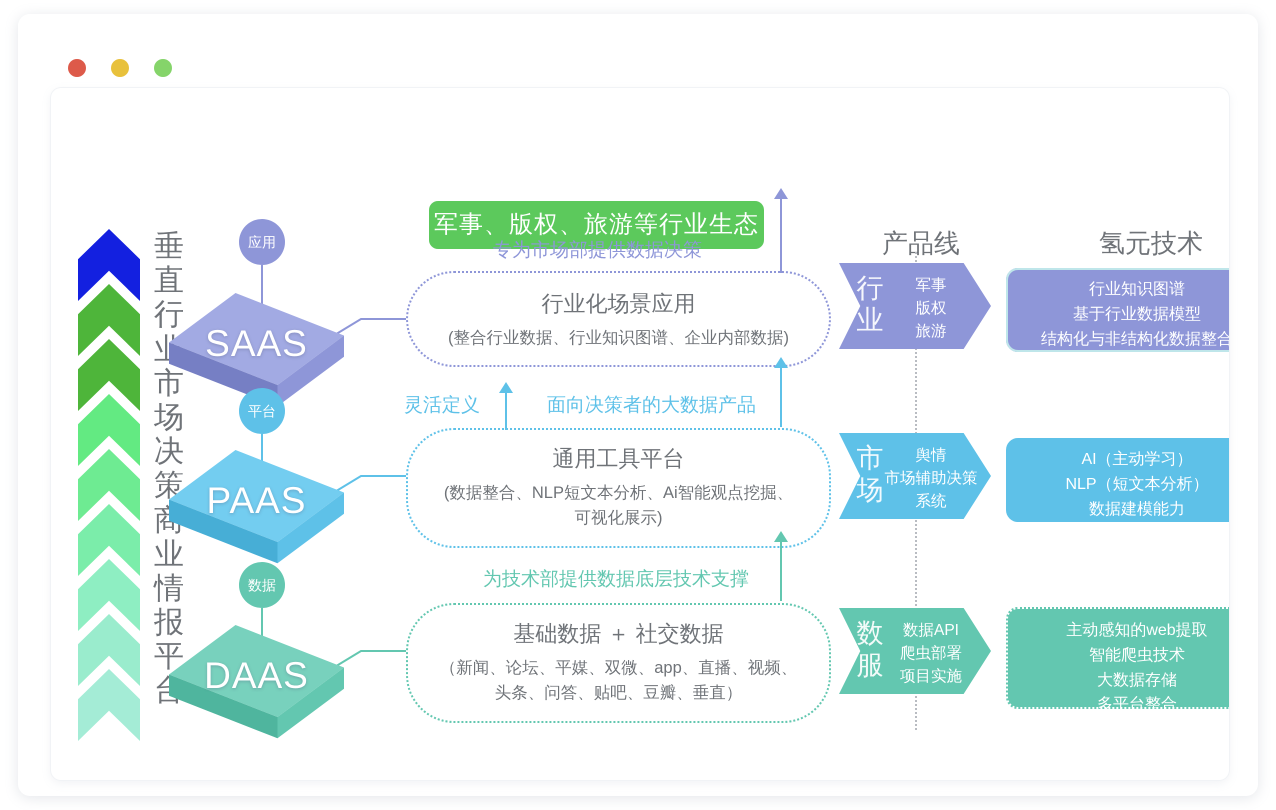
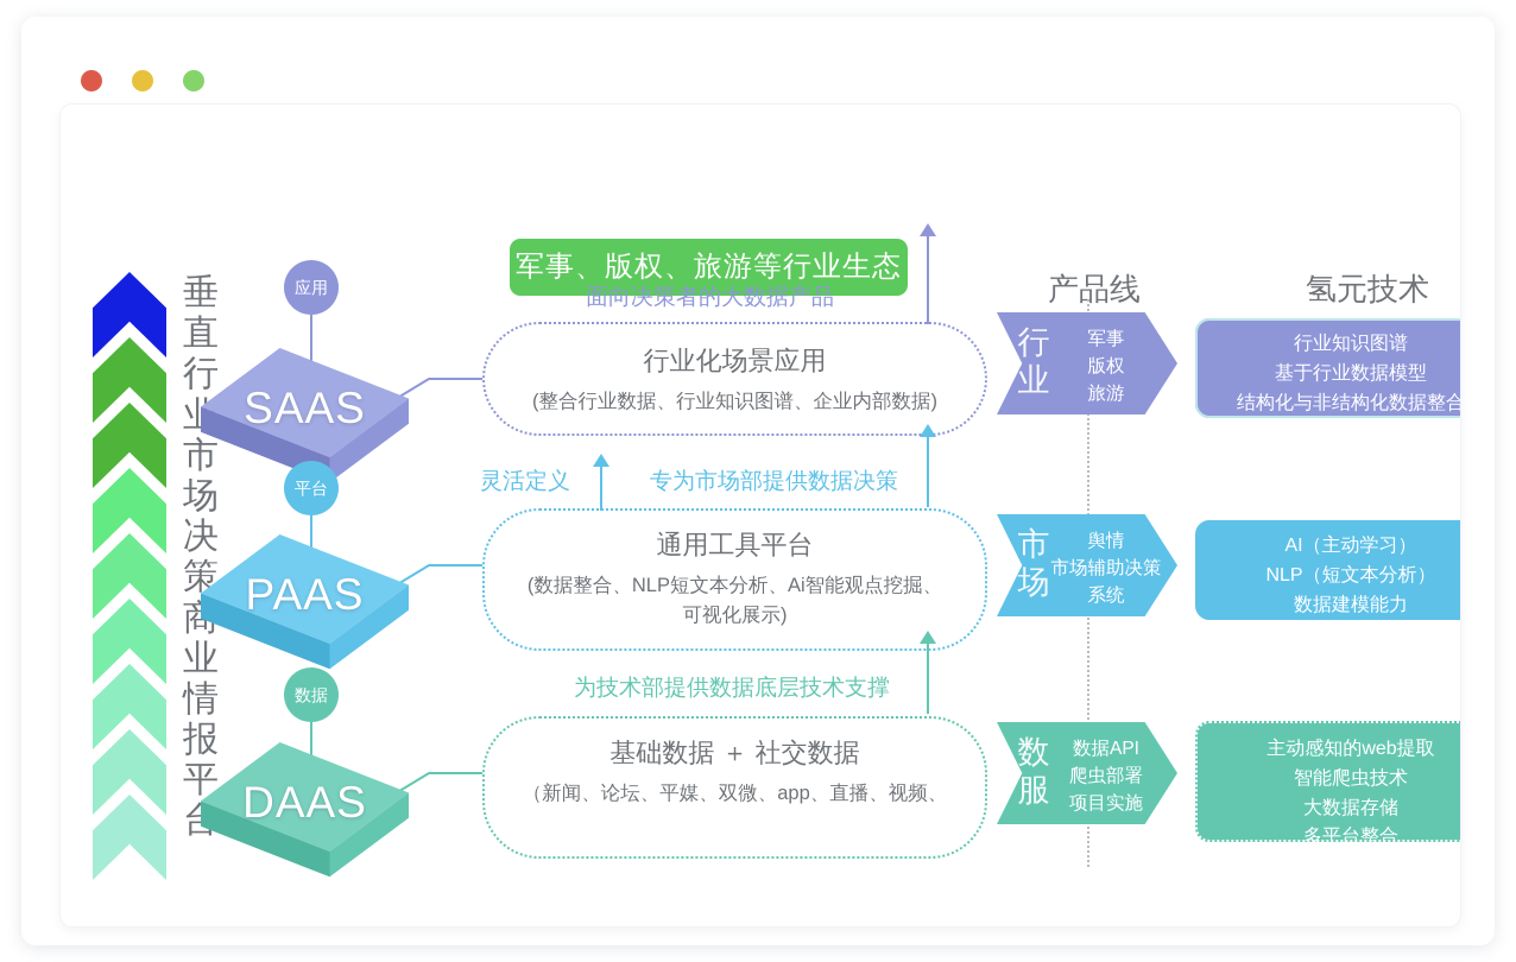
  垂
  直
  行
  市
  场
  决
  策
  业
  情
  报
  平
  军事、版权、旅游等行业生态
  产品线
  氢元技术
  应用
  SAAS
  行业化场景应用
  (整合行业数据、行业知识图谱、企业内部数据)
- 专为市场部提供数据决策
+ 面向决策者的大数据产品
  行
  业
  军事
  版权
  旅游
  行业知识图谱
  基于行业数据模型
  结构化与非结构化数据整合
  平台
  PAAS
  通用工具平台
  (数据整合、NLP短文本分析、Ai智能观点挖掘、
  可视化展示)
- 面向决策者的大数据产品
+ 专为市场部提供数据决策
  灵活定义
  市
  场
  舆情
  市场辅助决策
  系统
  AI（主动学习）
  NLP（短文本分析）
  数据建模能力
  数据
  DAAS
  基础数据 ＋ 社交数据
  （新闻、论坛、平媒、双微、app、直播、视频、
- 头条、问答、贴吧、豆瓣、垂直）
  为技术部提供数据底层技术支撑
  数
  服
  数据API
  爬虫部署
  项目实施
  主动感知的web提取
  智能爬虫技术
  大数据存储
  多平台整合
